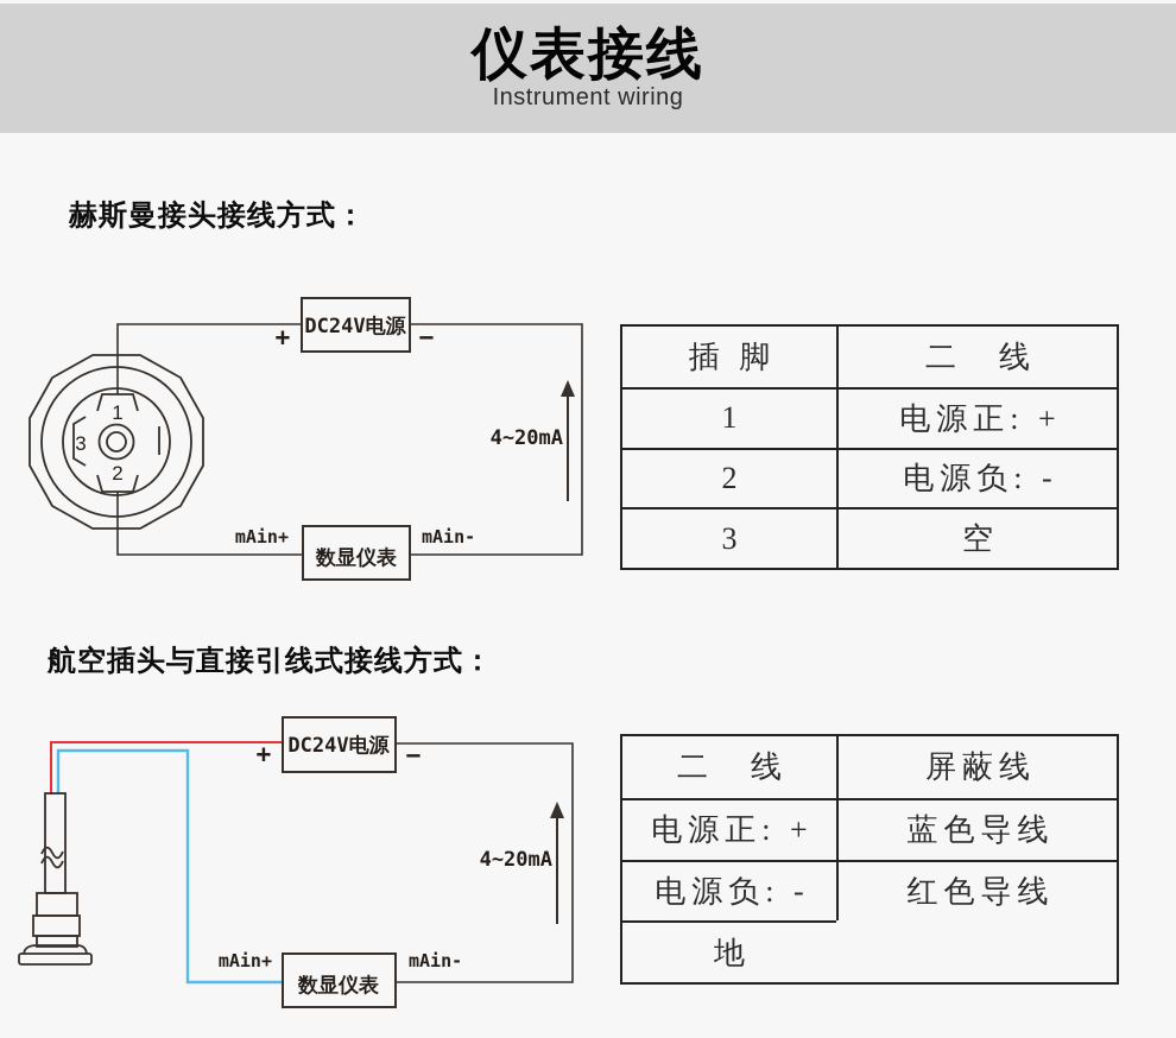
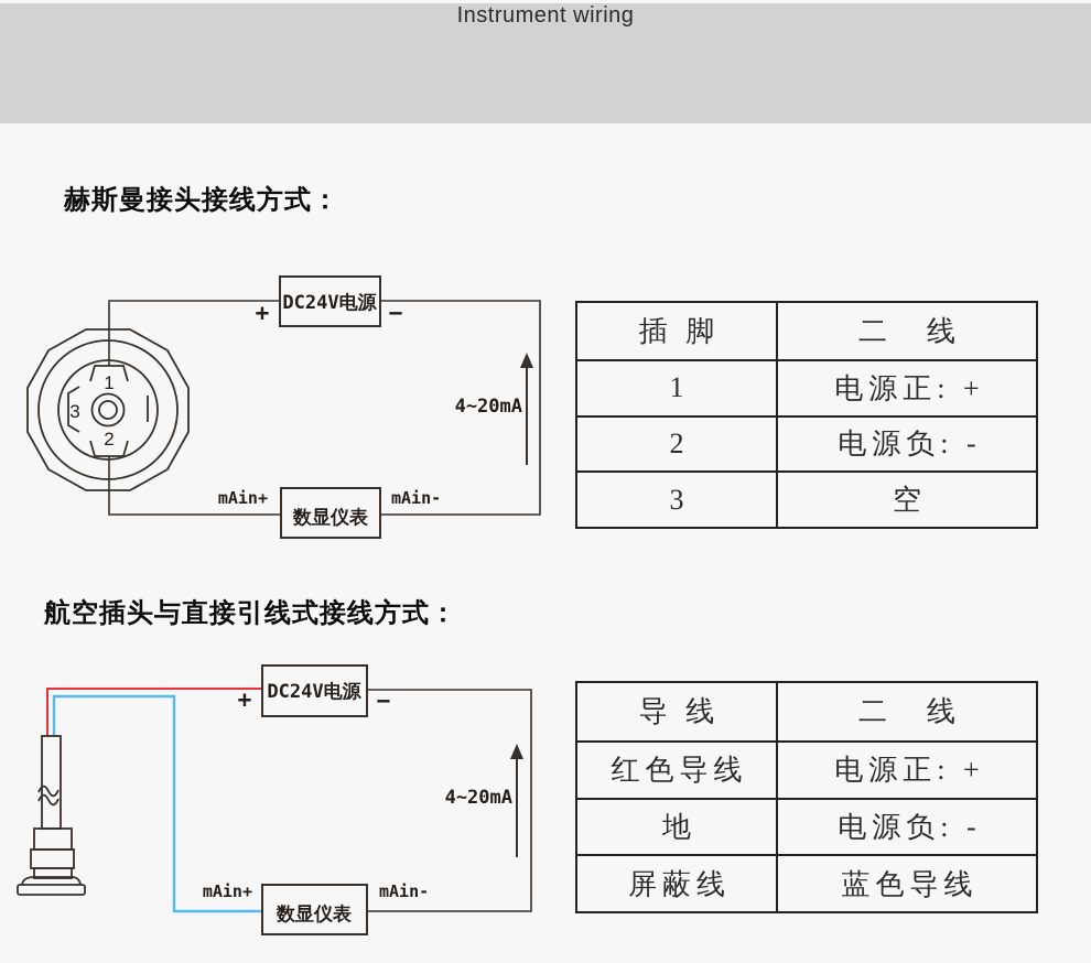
- 仪表接线
  Instrument wiring
  赫斯曼接头接线方式：
  1
  2
  3
  DC24V电源
  +
  −
  4~20mA
  数显仪表
  mAin+
  mAin-
  插 脚
  二 线
  1
  电源正: +
  2
  电源负: -
  3
  空
  航空插头与直接引线式接线方式：
  DC24V电源
  +
  −
  4~20mA
  数显仪表
  mAin+
  mAin-
+ 导 线
  二 线
- 屏蔽线
+ 红色导线
  电源正: +
- 蓝色导线
+ 地
  电源负: -
- 红色导线
+ 屏蔽线
- 地
+ 蓝色导线
